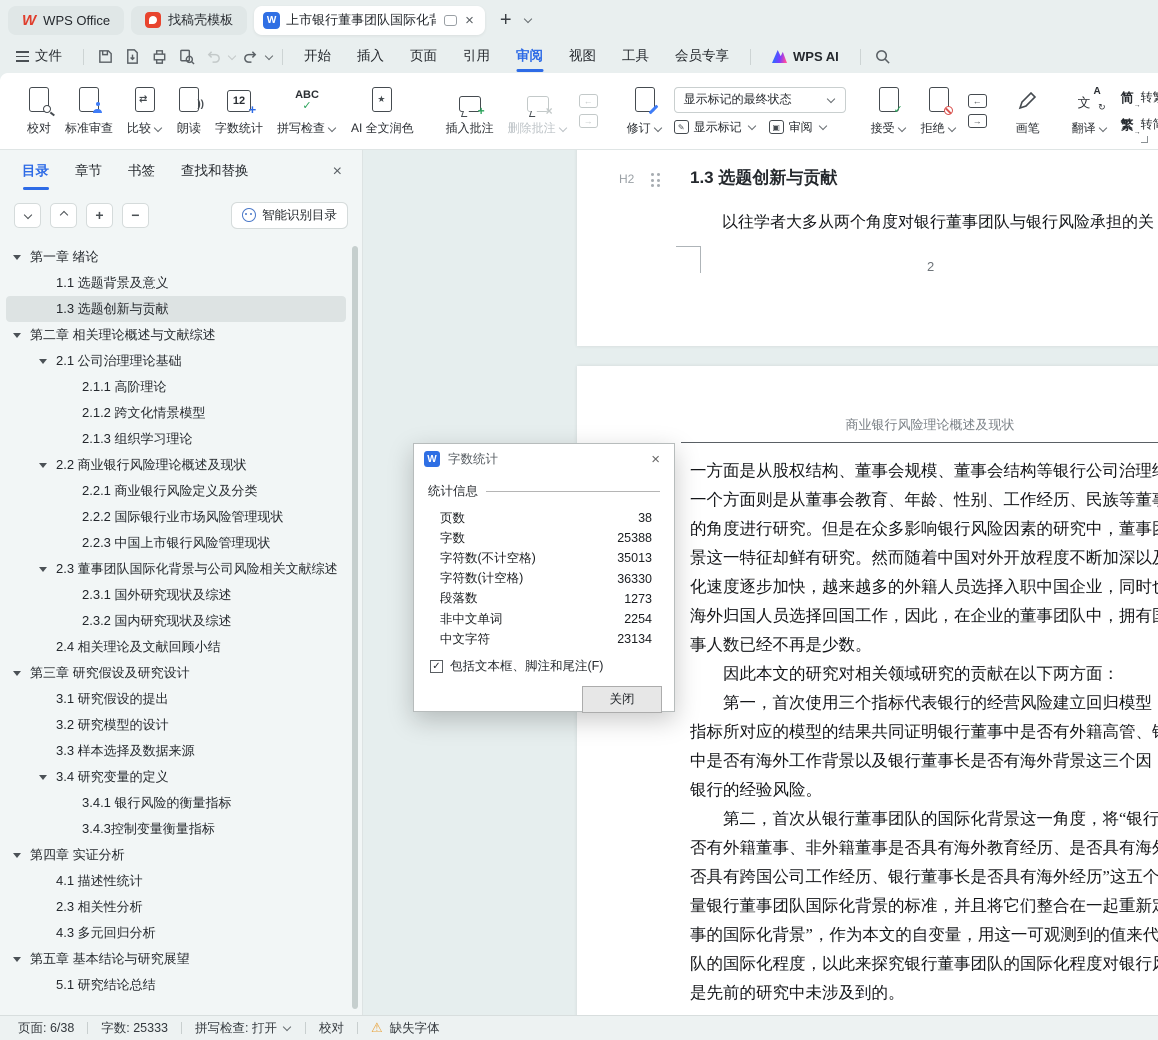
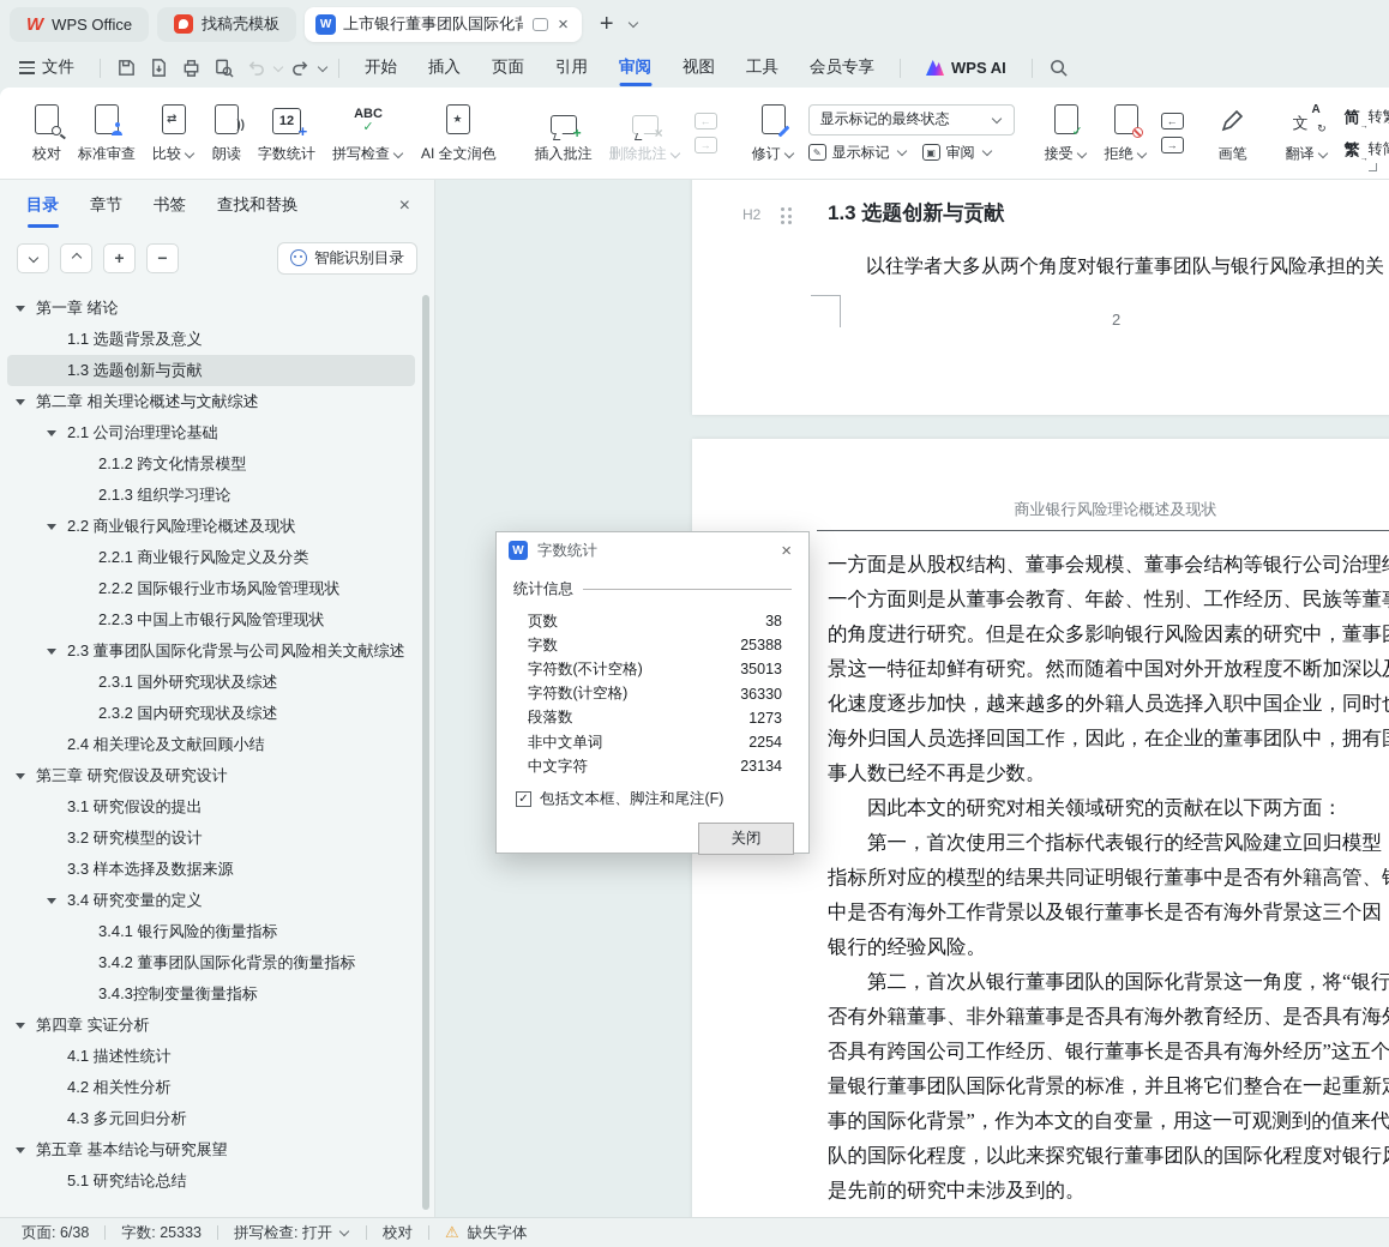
  W
  WPS Office
  找稿壳模板
  W
  上市银行董事团队国际化背
  ×
  +
  文件
  开始
  插入
  页面
  引用
  审阅
  视图
  工具
  会员专享
  WPS AI
  校对
  标准审查
  ⇄
  比较
  ))
  朗读
  12
  +
  字数统计
  ABC
  ✓
  拼写检查
  ★
  AI 全文润色
  +
  插入批注
  ×
  删除批注
  ←
  →
  修订
  显示标记的最终状态
  ✎
  显示标记
  ▣
  审阅
  ✓
  接受
  拒绝
  ←
  →
  画笔
  文
  A
  ↻
  翻译
  简
  繁
  目录
  章节
  书签
  查找和替换
  ×
  +
  −
  智能识别目录
  第一章 绪论
  1.1 选题背景及意义
  1.3 选题创新与贡献
  第二章 相关理论概述与文献综述
  2.1 公司治理理论基础
- 2.1.1 高阶理论
  2.1.2 跨文化情景模型
  2.1.3 组织学习理论
  2.2 商业银行风险理论概述及现状
  2.2.1 商业银行风险定义及分类
  2.2.2 国际银行业市场风险管理现状
  2.2.3 中国上市银行风险管理现状
  2.3 董事团队国际化背景与公司风险相关文献综述
  2.3.1 国外研究现状及综述
  2.3.2 国内研究现状及综述
  2.4 相关理论及文献回顾小结
  第三章 研究假设及研究设计
  3.1 研究假设的提出
  3.2 研究模型的设计
  3.3 样本选择及数据来源
  3.4 研究变量的定义
  3.4.1 银行风险的衡量指标
+ 3.4.2 董事团队国际化背景的衡量指标
  3.4.3控制变量衡量指标
  第四章 实证分析
  4.1 描述性统计
- 2.3 相关性分析
+ 4.2 相关性分析
  4.3 多元回归分析
  第五章 基本结论与研究展望
  5.1 研究结论总结
  H2
  1.3 选题创新与贡献
  以往学者大多从两个角度对银行董事团队与银行风险承担的关
  2
  商业银行风险理论概述及现状
  一方面是从股权结构、董事会规模、董事会结构等银行公司治理
  一个方面则是从董事会教育、年龄、性别、工作经历、民族等董
  的角度进行研究。但是在众多影响银行风险因素的研究中，董事
  景这一特征却鲜有研究。然而随着中国对外开放程度不断加深以
  化速度逐步加快，越来越多的外籍人员选择入职中国企业，同时
  海外归国人员选择回国工作，因此，在企业的董事团队中，拥有
  事人数已经不再是少数。
  因此本文的研究对相关领域研究的贡献在以下两方面：
  第一，首次使用三个指标代表银行的经营风险建立回归模型
  指标所对应的模型的结果共同证明银行董事中是否有外籍高管、
  中是否有海外工作背景以及银行董事长是否有海外背景这三个因
  银行的经验风险。
  第二，首次从银行董事团队的国际化背景这一角度，将“银行
  否有外籍董事、非外籍董事是否具有海外教育经历、是否具有海
  否具有跨国公司工作经历、银行董事长是否具有海外经历”这五个
  量银行董事团队国际化背景的标准，并且将它们整合在一起重新
  事的国际化背景”，作为本文的自变量，用这一可观测到的值来代
  队的国际化程度，以此来探究银行董事团队的国际化程度对银行
  是先前的研究中未涉及到的。
  W
  字数统计
  ×
  统计信息
  页数
  38
  字数
  25388
  字符数(不计空格)
  35013
  字符数(计空格)
  36330
  段落数
  1273
  非中文单词
  2254
  中文字符
  23134
  ✓
  包括文本框、脚注和尾注(F)
  关闭
  页面: 6/38
  字数: 25333
  拼写检查: 打开
  校对
  ⚠
  缺失字体
